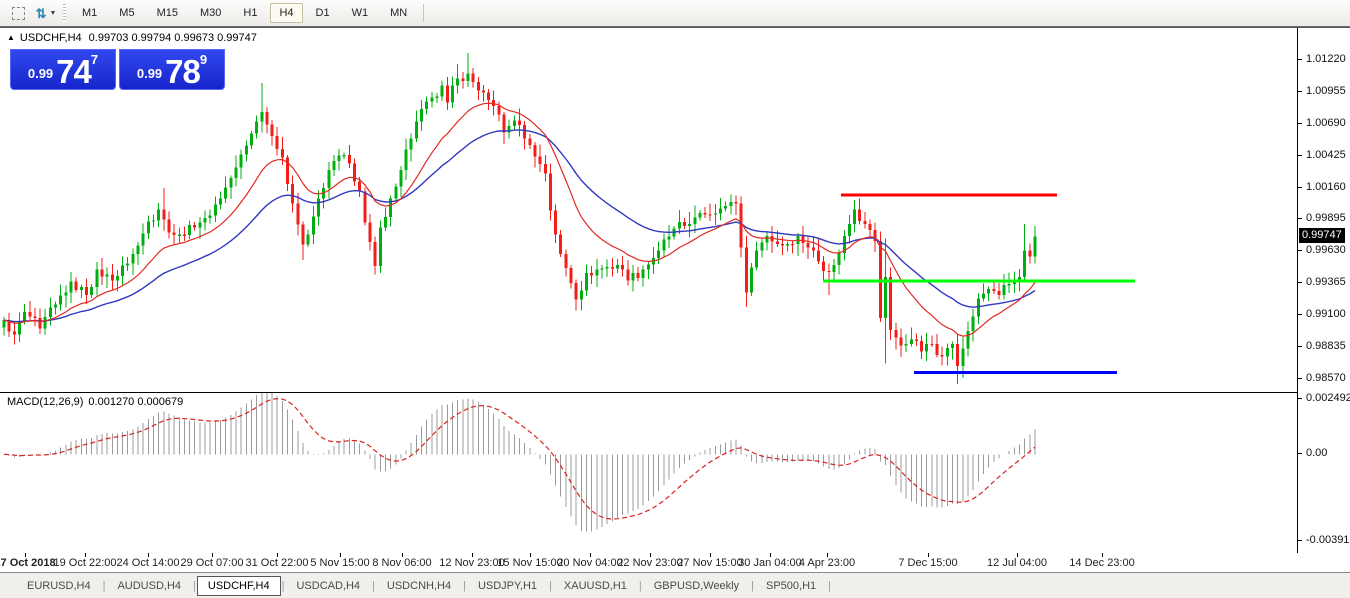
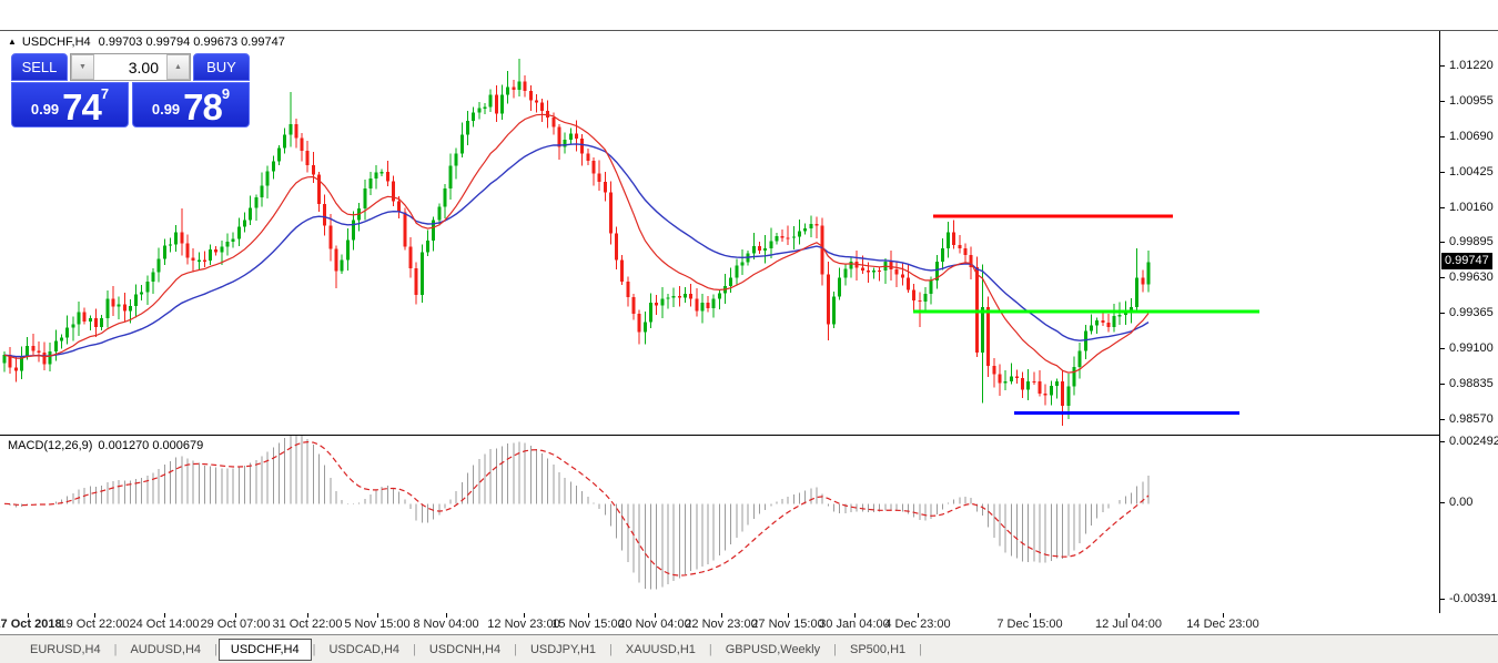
- ⇅
- M1
- M5
- M15
- M30
- H1
- H4
- D1
- W1
- MN
  ▲ USDCHF,H4 0.99703 0.99794 0.99673 0.99747
+ SELL
+ 3.00
+ BUY
  0.99
  74
  7
  0.99
  78
  9
  MACD(12,26,9) 0.001270 0.000679
  1.01220
  1.00955
  1.00690
  1.00425
  1.00160
  0.99895
  0.99630
  0.99365
  0.99100
  0.98835
  0.98570
  0.99747
  0.002492
  0.00
  -0.00391
  7 Oct 2018
  19 Oct 22:00
  24 Oct 14:00
  29 Oct 07:00
  31 Oct 22:00
  5 Nov 15:00
- 8 Nov 06:00
+ 8 Nov 04:00
  12 Nov 23:00
  15 Nov 15:00
  20 Nov 04:00
  22 Nov 23:00
  27 Nov 15:00
  30 Jan 04:00
- 4 Apr 23:00
+ 4 Dec 23:00
  7 Dec 15:00
  12 Jul 04:00
  14 Dec 23:00
  EURUSD,H4
  |
  AUDUSD,H4
  |
  USDCHF,H4
  |
  USDCAD,H4
  |
  USDCNH,H4
  |
  USDJPY,H1
  |
  XAUUSD,H1
  |
  GBPUSD,Weekly
  |
  SP500,H1
  |
